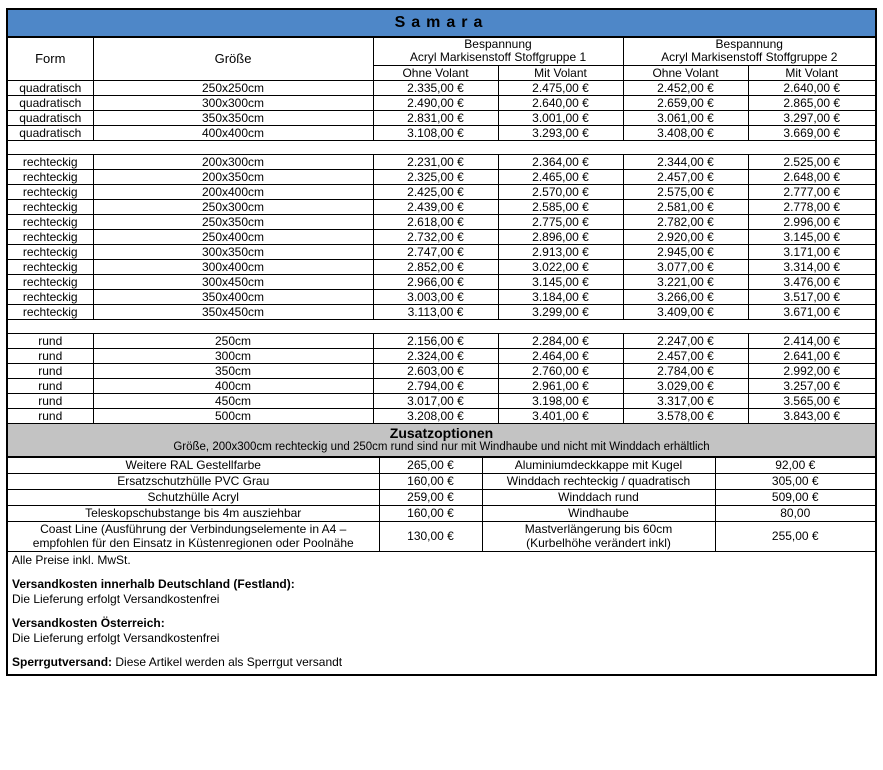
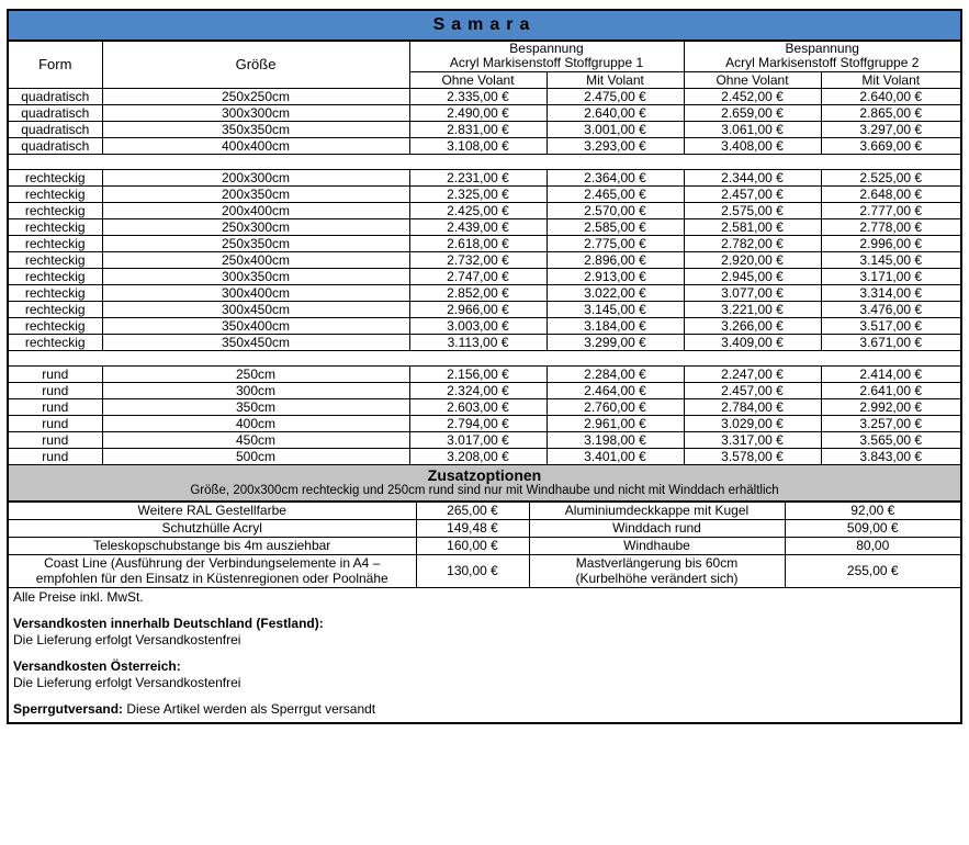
  Samara
  Form	Größe	Bespannung Acryl Markisenstoff Stoffgruppe 1	Bespannung Acryl Markisenstoff Stoffgruppe 2
  Ohne Volant	Mit Volant	Ohne Volant	Mit Volant
  quadratisch	250x250cm	2.335,00 €	2.475,00 €	2.452,00 €	2.640,00 €
  quadratisch	300x300cm	2.490,00 €	2.640,00 €	2.659,00 €	2.865,00 €
  quadratisch	350x350cm	2.831,00 €	3.001,00 €	3.061,00 €	3.297,00 €
  quadratisch	400x400cm	3.108,00 €	3.293,00 €	3.408,00 €	3.669,00 €
  rechteckig	200x300cm	2.231,00 €	2.364,00 €	2.344,00 €	2.525,00 €
  rechteckig	200x350cm	2.325,00 €	2.465,00 €	2.457,00 €	2.648,00 €
  rechteckig	200x400cm	2.425,00 €	2.570,00 €	2.575,00 €	2.777,00 €
  rechteckig	250x300cm	2.439,00 €	2.585,00 €	2.581,00 €	2.778,00 €
  rechteckig	250x350cm	2.618,00 €	2.775,00 €	2.782,00 €	2.996,00 €
  rechteckig	250x400cm	2.732,00 €	2.896,00 €	2.920,00 €	3.145,00 €
  rechteckig	300x350cm	2.747,00 €	2.913,00 €	2.945,00 €	3.171,00 €
  rechteckig	300x400cm	2.852,00 €	3.022,00 €	3.077,00 €	3.314,00 €
  rechteckig	300x450cm	2.966,00 €	3.145,00 €	3.221,00 €	3.476,00 €
  rechteckig	350x400cm	3.003,00 €	3.184,00 €	3.266,00 €	3.517,00 €
  rechteckig	350x450cm	3.113,00 €	3.299,00 €	3.409,00 €	3.671,00 €
  rund	250cm	2.156,00 €	2.284,00 €	2.247,00 €	2.414,00 €
  rund	300cm	2.324,00 €	2.464,00 €	2.457,00 €	2.641,00 €
  rund	350cm	2.603,00 €	2.760,00 €	2.784,00 €	2.992,00 €
  rund	400cm	2.794,00 €	2.961,00 €	3.029,00 €	3.257,00 €
  rund	450cm	3.017,00 €	3.198,00 €	3.317,00 €	3.565,00 €
  rund	500cm	3.208,00 €	3.401,00 €	3.578,00 €	3.843,00 €
  Zusatzoptionen
  Größe, 200x300cm rechteckig und 250cm rund sind nur mit Windhaube und nicht mit Winddach erhältlich
  Weitere RAL Gestellfarbe	265,00 €	Aluminiumdeckkappe mit Kugel	92,00 €
- Ersatzschutzhülle PVC Grau	160,00 €	Winddach rechteckig / quadratisch	305,00 €
- Schutzhülle Acryl	259,00 €	Winddach rund	509,00 €
+ Schutzhülle Acryl	149,48 €	Winddach rund	509,00 €
  Teleskopschubstange bis 4m ausziehbar	160,00 €	Windhaube	80,00
- Coast Line (Ausführung der Verbindungselemente in A4 – empfohlen für den Einsatz in Küstenregionen oder Poolnähe	130,00 €	Mastverlängerung bis 60cm (Kurbelhöhe verändert inkl)	255,00 €
+ Coast Line (Ausführung der Verbindungselemente in A4 – empfohlen für den Einsatz in Küstenregionen oder Poolnähe	130,00 €	Mastverlängerung bis 60cm (Kurbelhöhe verändert sich)	255,00 €
  Alle Preise inkl. MwSt.
  Versandkosten innerhalb Deutschland (Festland):
  Die Lieferung erfolgt Versandkostenfrei
  Versandkosten Österreich:
  Die Lieferung erfolgt Versandkostenfrei
  Sperrgutversand: Diese Artikel werden als Sperrgut versandt
